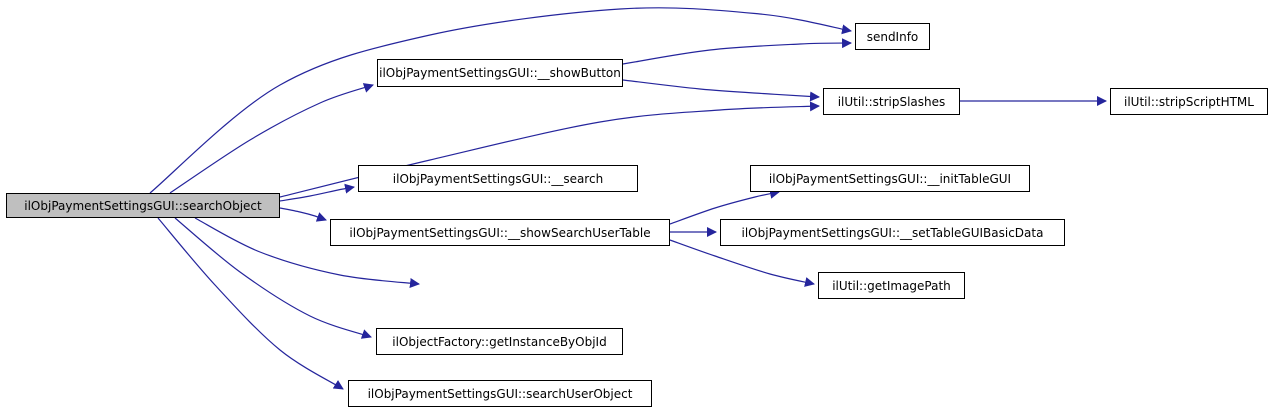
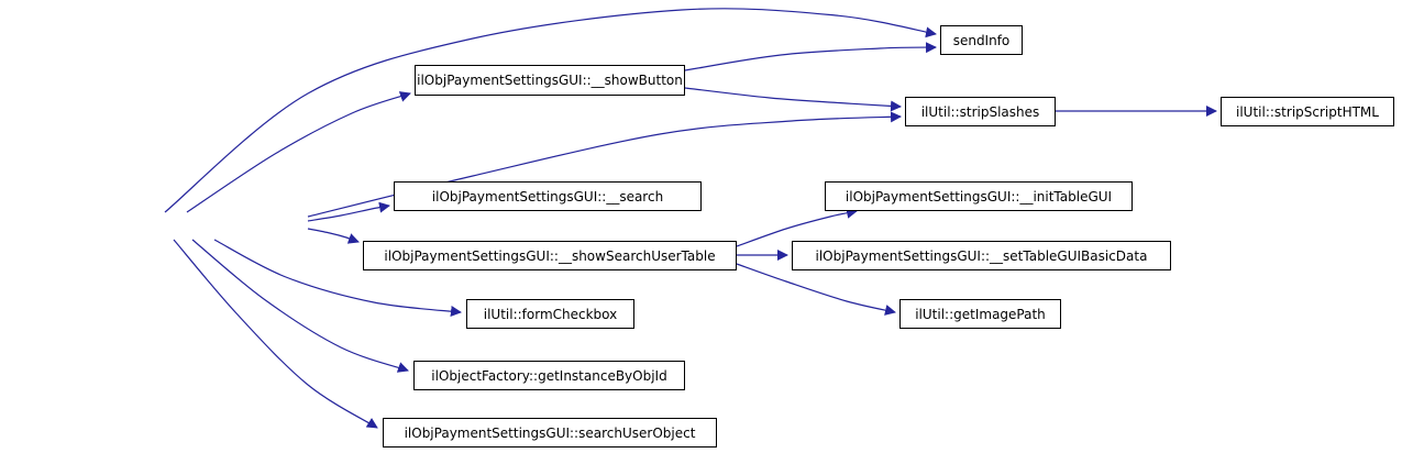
- ilObjPaymentSettingsGUI::searchObject
  ilObjPaymentSettingsGUI::__showButton
  sendInfo
  ilUtil::stripSlashes
  ilUtil::stripScriptHTML
  ilObjPaymentSettingsGUI::__search
  ilObjPaymentSettingsGUI::__showSearchUserTable
  ilObjPaymentSettingsGUI::__initTableGUI
  ilObjPaymentSettingsGUI::__setTableGUIBasicData
  ilUtil::getImagePath
+ ilUtil::formCheckbox
  ilObjectFactory::getInstanceByObjId
  ilObjPaymentSettingsGUI::searchUserObject
